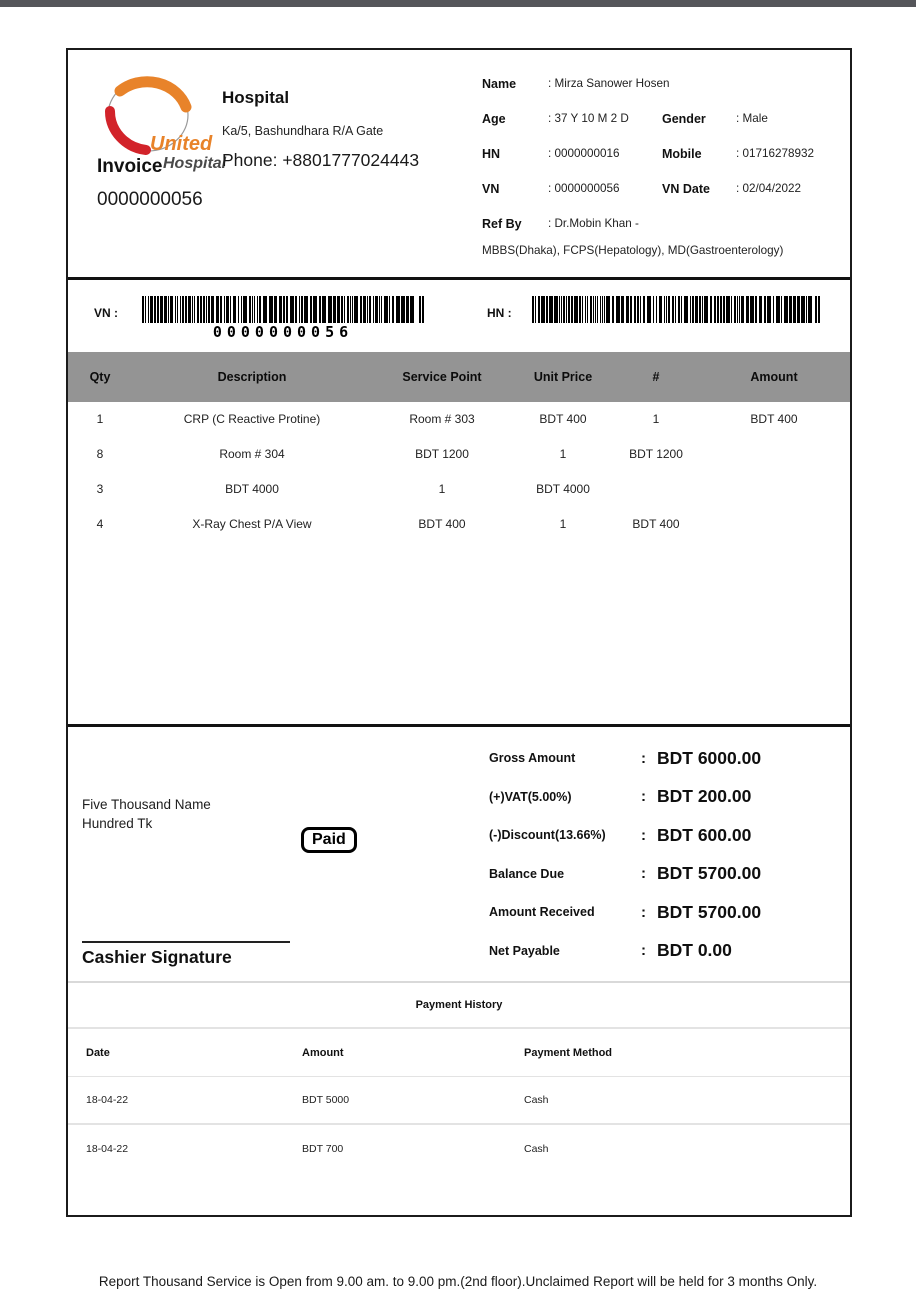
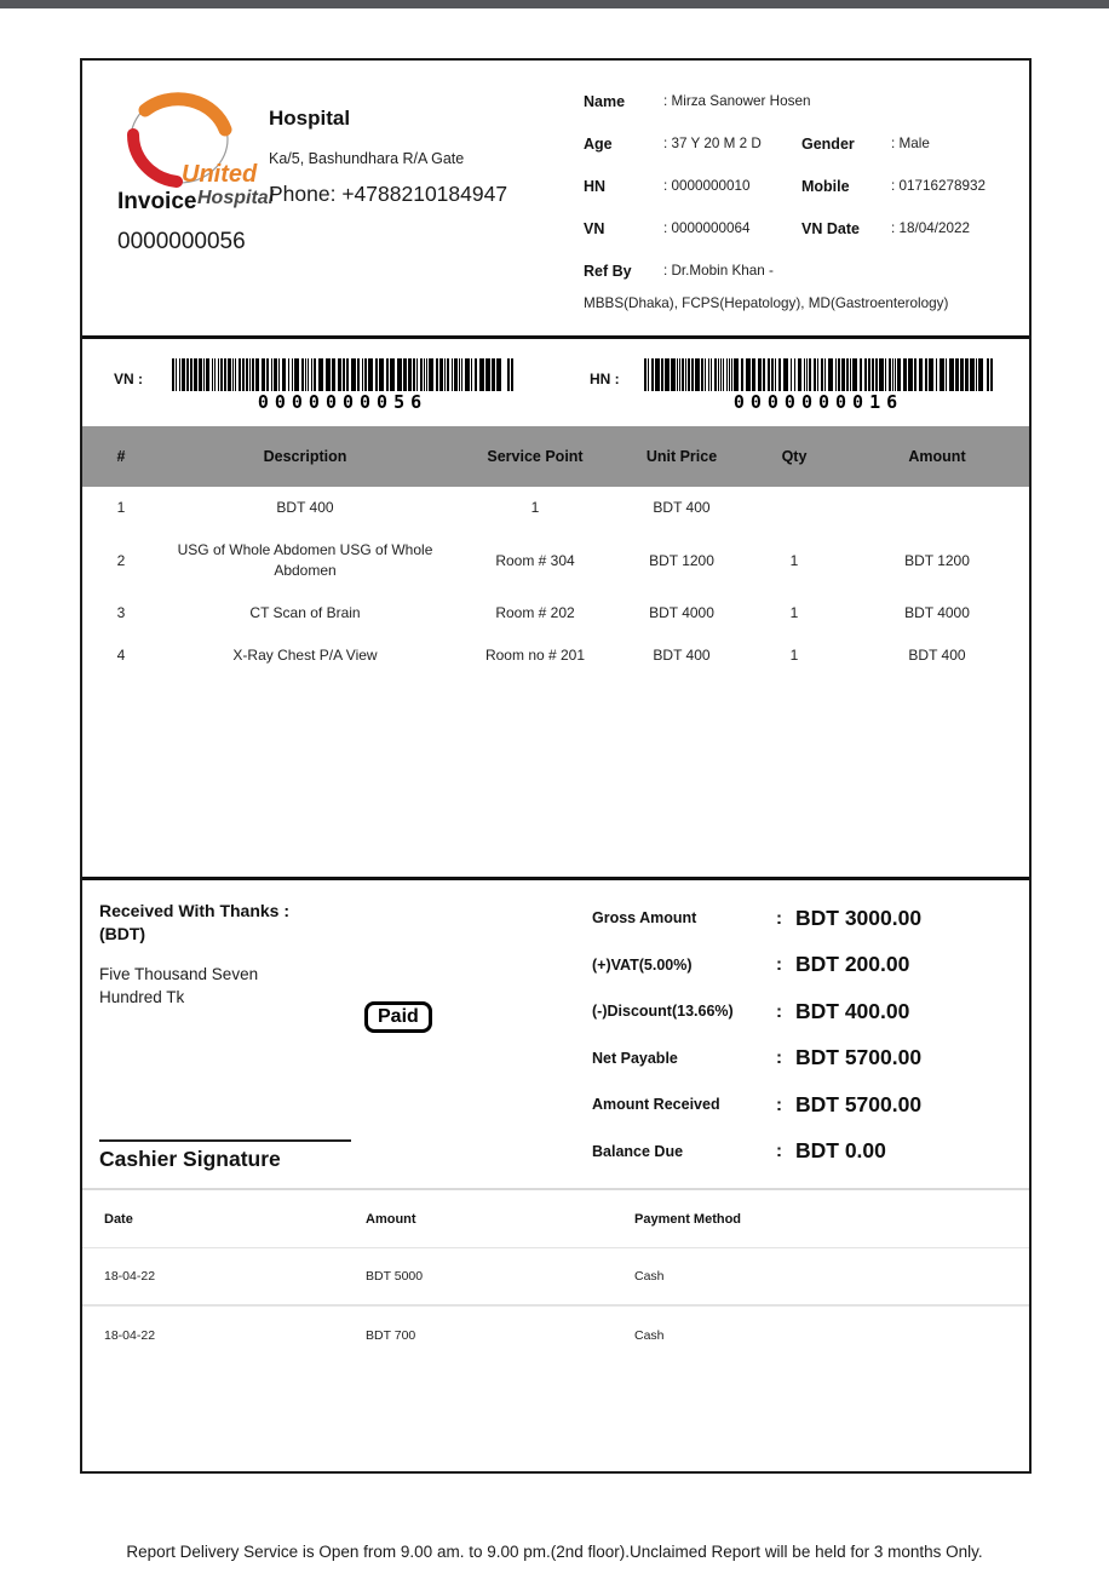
  United
  Hospital
  Hospital
  Ka/5, Bashundhara R/A Gate
- Phone: +8801777024443
+ Phone: +4788210184947
  Invoice
  0000000056
  Name
  : Mirza Sanower Hosen
  Age
- : 37 Y 10 M 2 D
+ : 37 Y 20 M 2 D
  Gender
  : Male
  HN
- : 0000000016
+ : 0000000010
  Mobile
  : 01716278932
  VN
- : 0000000056
+ : 0000000064
  VN Date
- : 02/04/2022
+ : 18/04/2022
  Ref By
  : Dr.Mobin Khan -
  MBBS(Dhaka), FCPS(Hepatology), MD(Gastroenterology)
  VN :
  0000000056
  HN :
+ 0000000016
- Qty
+ #
  Description
  Service Point
  Unit Price
- #
+ Qty
  Amount
  1
- CRP (C Reactive Protine)
- Room # 303
  BDT 400
  1
  BDT 400
- 8
+ 2
+ USG of Whole Abdomen USG of Whole Abdomen
  Room # 304
  BDT 1200
  1
  BDT 1200
  3
+ CT Scan of Brain
+ Room # 202
  BDT 4000
  1
  BDT 4000
  4
  X-Ray Chest P/A View
+ Room no # 201
  BDT 400
  1
  BDT 400
+ Received With Thanks : (BDT)
- Five Thousand Name Hundred Tk
+ Five Thousand Seven Hundred Tk
  Paid
  Cashier Signature
  Gross Amount
  :
- BDT 6000.00
+ BDT 3000.00
  (+)VAT(5.00%)
  :
  BDT 200.00
  (-)Discount(13.66%)
  :
- BDT 600.00
+ BDT 400.00
- Balance Due
+ Net Payable
  :
  BDT 5700.00
  Amount Received
  :
  BDT 5700.00
- Net Payable
+ Balance Due
  :
  BDT 0.00
- Payment History
  Date
  Amount
  Payment Method
  18-04-22
  BDT 5000
  Cash
  18-04-22
  BDT 700
  Cash
- Report Thousand Service is Open from 9.00 am. to 9.00 pm.(2nd floor).Unclaimed Report will be held for 3 months Only.
+ Report Delivery Service is Open from 9.00 am. to 9.00 pm.(2nd floor).Unclaimed Report will be held for 3 months Only.
